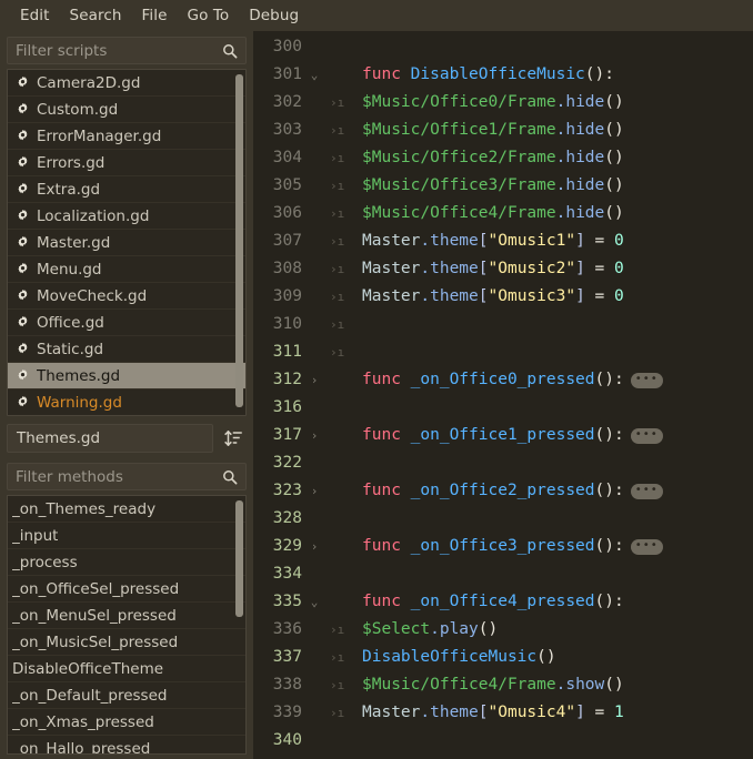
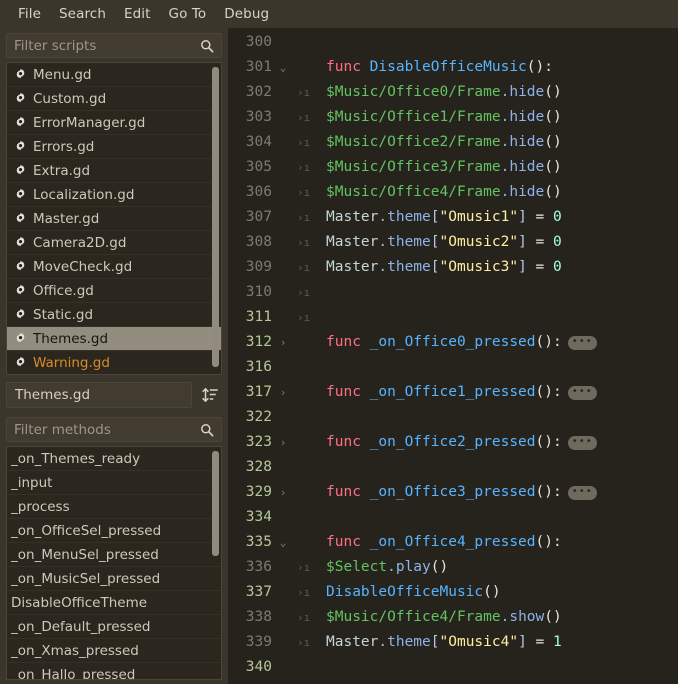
- Edit
+ File
  Search
- File
+ Edit
  Go To
  Debug
  Filter scripts
- Camera2D.gd
+ Menu.gd
  Custom.gd
  ErrorManager.gd
  Errors.gd
  Extra.gd
  Localization.gd
  Master.gd
- Menu.gd
+ Camera2D.gd
  MoveCheck.gd
  Office.gd
  Static.gd
  Themes.gd
  Warning.gd
  Themes.gd
  Filter methods
  _on_Themes_ready
  _input
  _process
  _on_OfficeSel_pressed
  _on_MenuSel_pressed
  _on_MusicSel_pressed
  DisableOfficeTheme
  _on_Default_pressed
  _on_Xmas_pressed
  _on_Hallo_pressed
  300
  301
  ⌄
  func DisableOfficeMusic():
  302
  ›ı
  $Music/Office0/Frame.hide()
  303
  ›ı
  $Music/Office1/Frame.hide()
  304
  ›ı
  $Music/Office2/Frame.hide()
  305
  ›ı
  $Music/Office3/Frame.hide()
  306
  ›ı
  $Music/Office4/Frame.hide()
  307
  ›ı
  Master.theme["Omusic1"] = 0
  308
  ›ı
  Master.theme["Omusic2"] = 0
  309
  ›ı
  Master.theme["Omusic3"] = 0
  310
  ›ı
  311
  ›ı
  312
  ›
  func _on_Office0_pressed(): •••
  316
  317
  ›
  func _on_Office1_pressed(): •••
  322
  323
  ›
  func _on_Office2_pressed(): •••
  328
  329
  ›
  func _on_Office3_pressed(): •••
  334
  335
  ⌄
  func _on_Office4_pressed():
  336
  ›ı
  $Select.play()
  337
  ›ı
  DisableOfficeMusic()
  338
  ›ı
  $Music/Office4/Frame.show()
  339
  ›ı
  Master.theme["Omusic4"] = 1
  340
